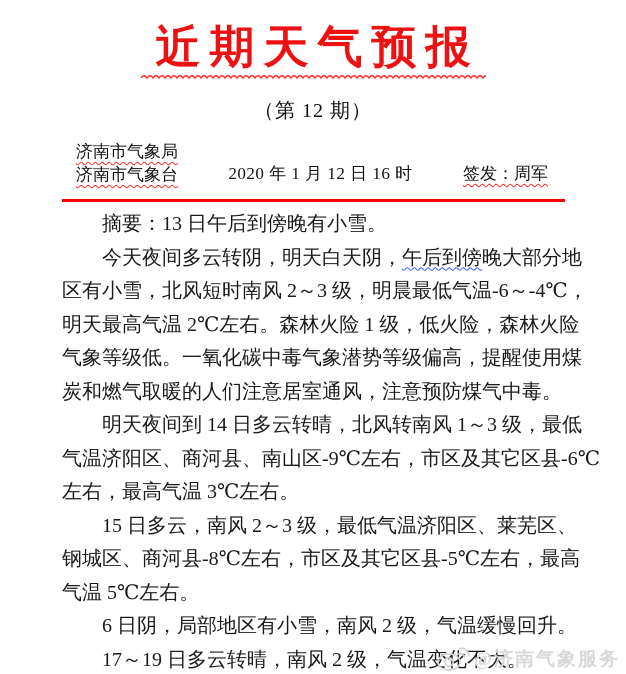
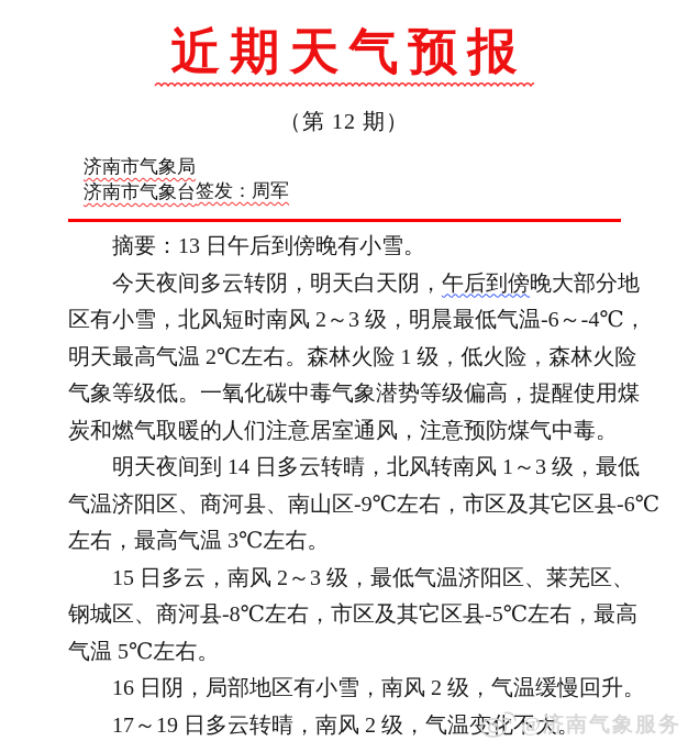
  近期天气预报
  （第 12 期）
  济南市气象局
  济南市气象台
- 2020 年 1 月 12 日 16 时
  签发：周军
  摘要：13 日午后到傍晚有小雪。
  今天夜间多云转阴，明天白天阴，午后到傍晚大部分地
  区有小雪，北风短时南风 2～3 级，明晨最低气温-6～-4℃，
  明天最高气温 2℃左右。森林火险 1 级，低火险，森林火险
  气象等级低。一氧化碳中毒气象潜势等级偏高，提醒使用煤
  炭和燃气取暖的人们注意居室通风，注意预防煤气中毒。
  明天夜间到 14 日多云转晴，北风转南风 1～3 级，最低
  气温济阳区、商河县、南山区-9℃左右，市区及其它区县-6℃
  左右，最高气温 3℃左右。
  15 日多云，南风 2～3 级，最低气温济阳区、莱芜区、
  钢城区、商河县-8℃左右，市区及其它区县-5℃左右，最高
  气温 5℃左右。
- 6 日阴，局部地区有小雪，南风 2 级，气温缓慢回升。
+ 16 日阴，局部地区有小雪，南风 2 级，气温缓慢回升。
  17～19 日多云转晴，南风 2 级，气温变化不大。
  @济南气象服务
